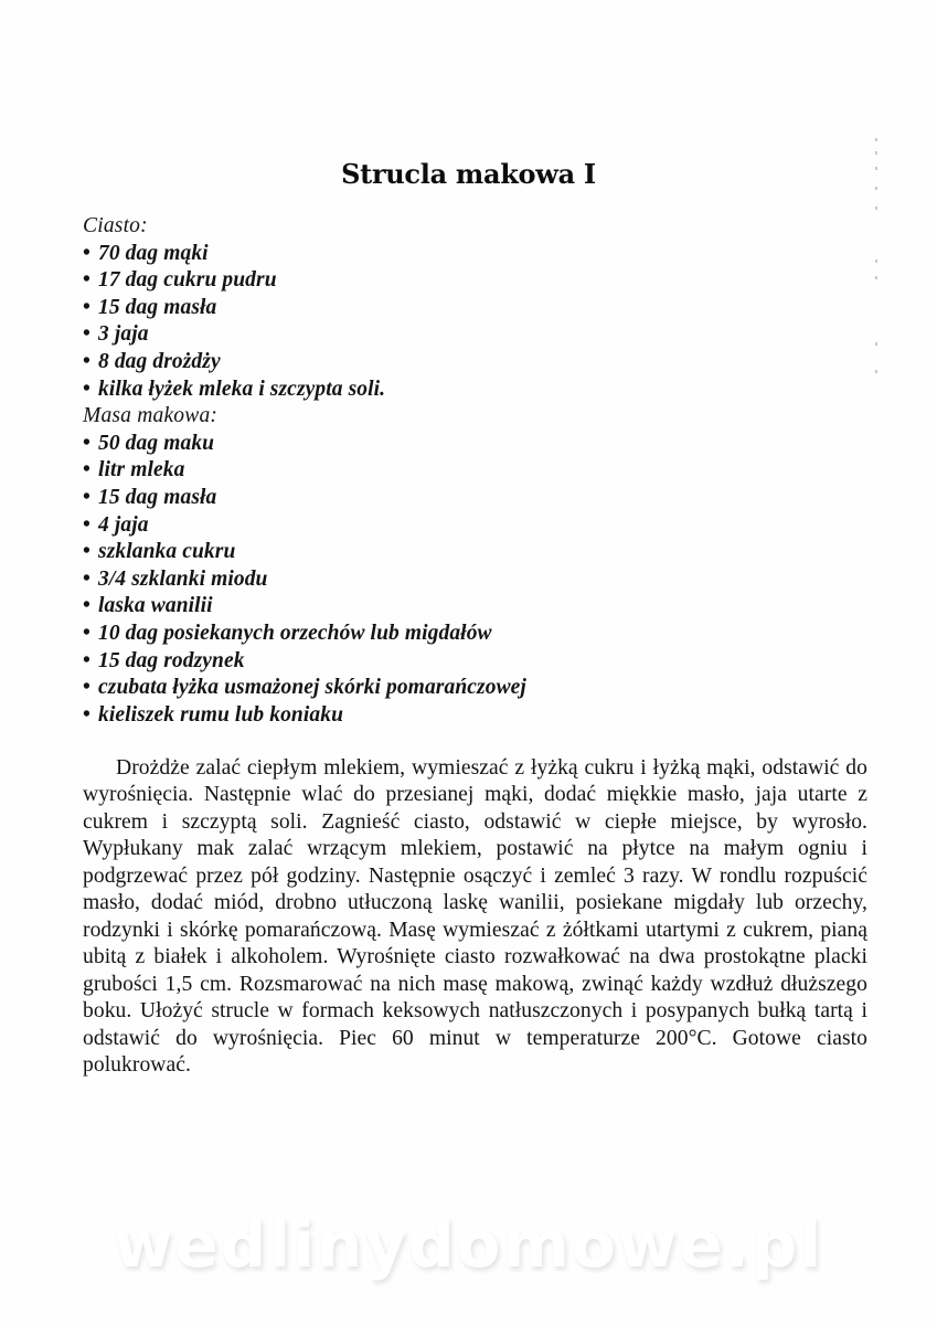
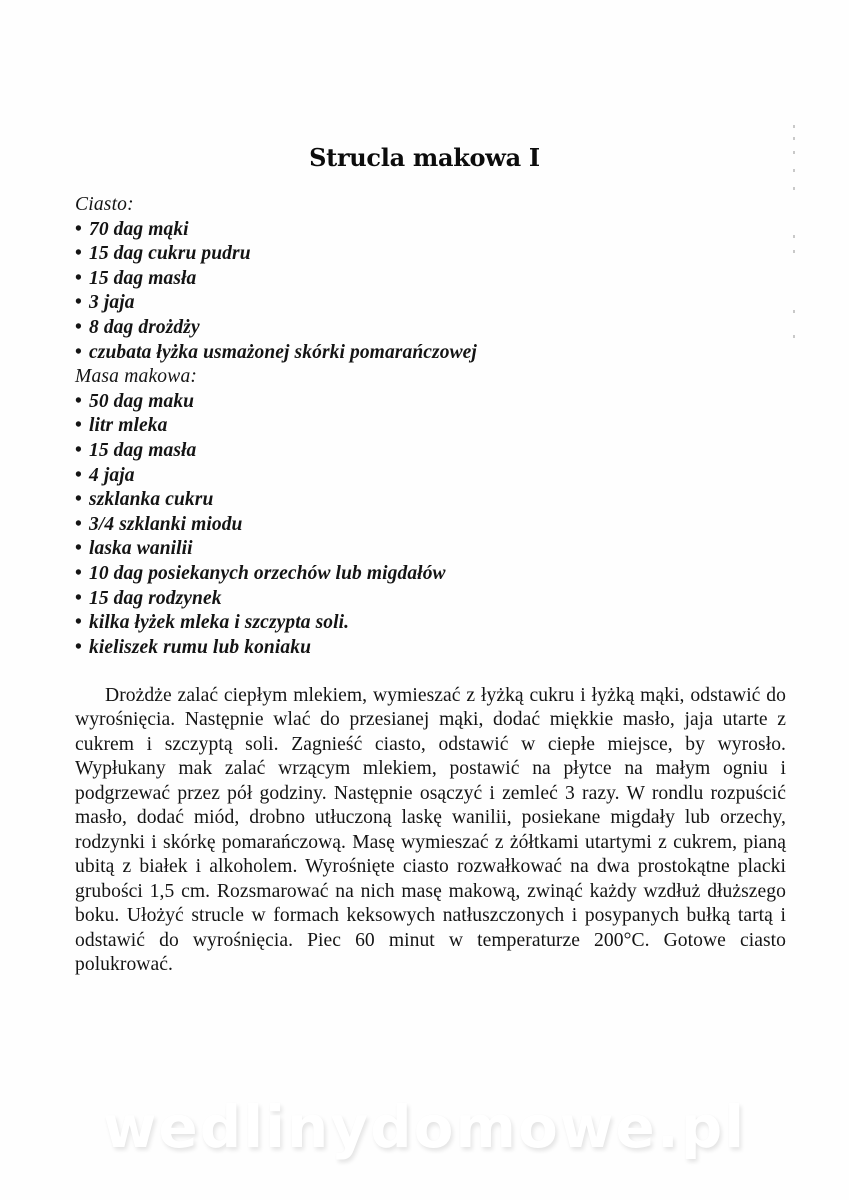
  Strucla makowa I
  Ciasto:
  • 70 dag mąki
- • 17 dag cukru pudru
+ • 15 dag cukru pudru
  • 15 dag masła
  • 3 jaja
  • 8 dag drożdży
- • kilka łyżek mleka i szczypta soli.
+ • czubata łyżka usmażonej skórki pomarańczowej
  Masa makowa:
  • 50 dag maku
  • litr mleka
  • 15 dag masła
  • 4 jaja
  • szklanka cukru
  • 3/4 szklanki miodu
  • laska wanilii
  • 10 dag posiekanych orzechów lub migdałów
  • 15 dag rodzynek
- • czubata łyżka usmażonej skórki pomarańczowej
+ • kilka łyżek mleka i szczypta soli.
  • kieliszek rumu lub koniaku
  Drożdże zalać ciepłym mlekiem, wymieszać z łyżką cukru i łyżką mąki, odstawić do wyrośnięcia. Następnie wlać do przesianej mąki, dodać miękkie masło, jaja utarte z cukrem i szczyptą soli. Zagnieść ciasto, odstawić w ciepłe miejsce, by wyrosło. Wypłukany mak zalać wrzącym mlekiem, postawić na płytce na małym ogniu i podgrzewać przez pół godziny. Następnie osączyć i zemleć 3 razy. W rondlu rozpuścić masło, dodać miód, drobno utłuczoną laskę wanilii, posiekane migdały lub orzechy, rodzynki i skórkę pomarańczową. Masę wymieszać z żółtkami utartymi z cukrem, pianą ubitą z białek i alkoholem. Wyrośnięte ciasto rozwałkować na dwa prostokątne placki grubości 1,5 cm. Rozsmarować na nich masę makową, zwinąć każdy wzdłuż dłuższego boku. Ułożyć strucle w formach keksowych natłuszczonych i posypanych bułką tartą i odstawić do wyrośnięcia. Piec 60 minut w temperaturze 200°C. Gotowe ciasto polukrować.
  wedlinydomowe.pl
